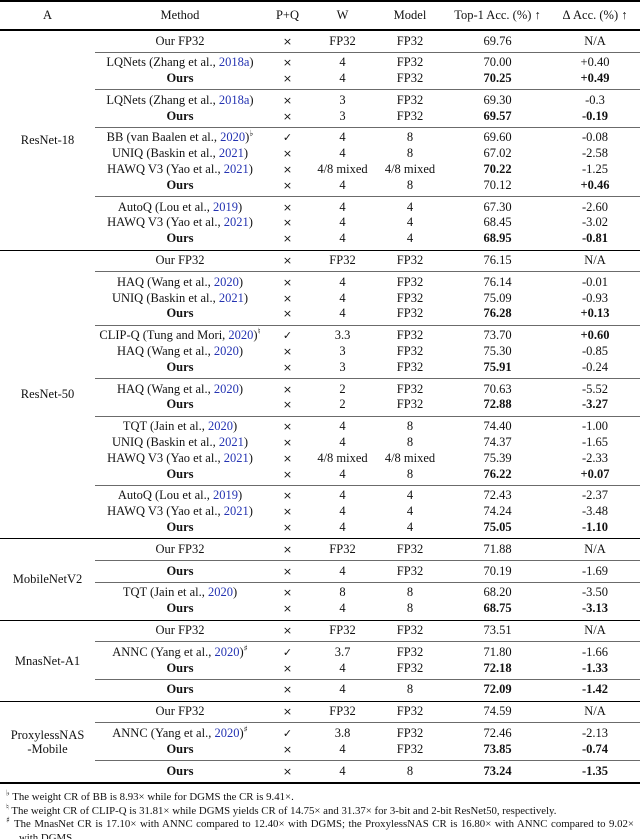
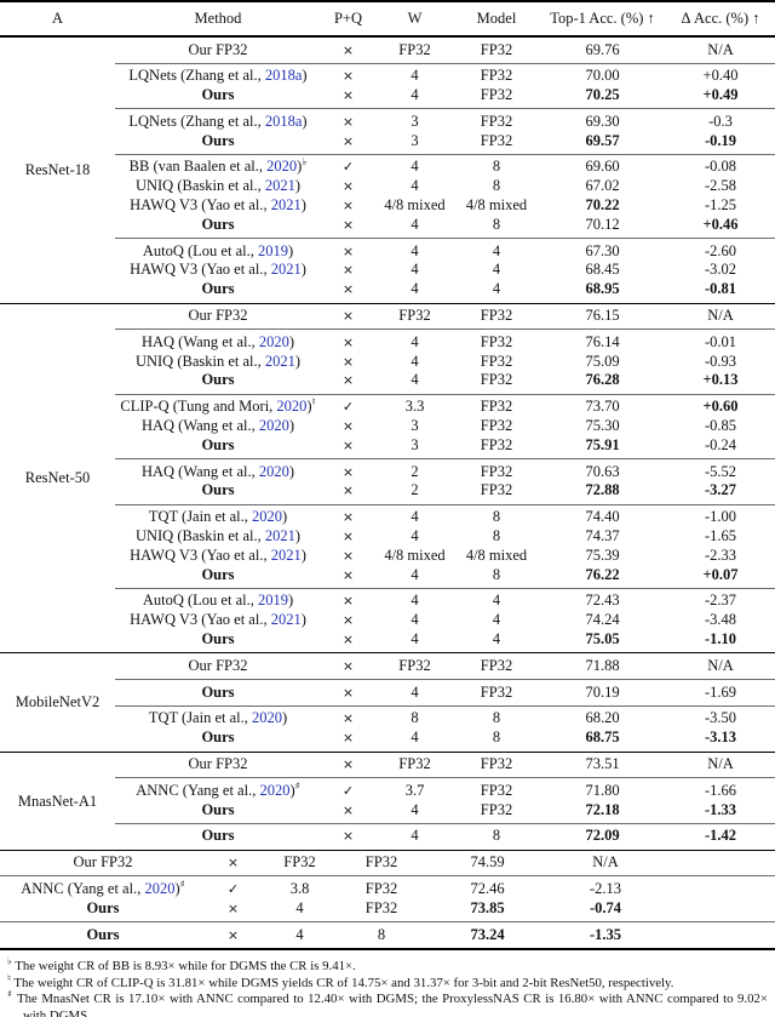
  A
  Method
  P+Q
  W
  Model
  Top-1 Acc. (%) ↑
  Δ Acc. (%) ↑
  ResNet-18
  Our FP32
  ×
  FP32
  FP32
  69.76
  N/A
  LQNets (Zhang et al., 2018a)
  ×
  4
  FP32
  70.00
  +0.40
  Ours
  ×
  4
  FP32
  70.25
  +0.49
  LQNets (Zhang et al., 2018a)
  ×
  3
  FP32
  69.30
  -0.3
  Ours
  ×
  3
  FP32
  69.57
  -0.19
  BB (van Baalen et al., 2020)♭
  ✓
  4
  8
  69.60
  -0.08
  UNIQ (Baskin et al., 2021)
  ×
  4
  8
  67.02
  -2.58
  HAWQ V3 (Yao et al., 2021)
  ×
  4/8 mixed
  4/8 mixed
  70.22
  -1.25
  Ours
  ×
  4
  8
  70.12
  +0.46
  AutoQ (Lou et al., 2019)
  ×
  4
  4
  67.30
  -2.60
  HAWQ V3 (Yao et al., 2021)
  ×
  4
  4
  68.45
  -3.02
  Ours
  ×
  4
  4
  68.95
  -0.81
  ResNet-50
  Our FP32
  ×
  FP32
  FP32
  76.15
  N/A
  HAQ (Wang et al., 2020)
  ×
  4
  FP32
  76.14
  -0.01
  UNIQ (Baskin et al., 2021)
  ×
  4
  FP32
  75.09
  -0.93
  Ours
  ×
  4
  FP32
  76.28
  +0.13
  CLIP-Q (Tung and Mori, 2020)♮
  ✓
  3.3
  FP32
  73.70
  +0.60
  HAQ (Wang et al., 2020)
  ×
  3
  FP32
  75.30
  -0.85
  Ours
  ×
  3
  FP32
  75.91
  -0.24
  HAQ (Wang et al., 2020)
  ×
  2
  FP32
  70.63
  -5.52
  Ours
  ×
  2
  FP32
  72.88
  -3.27
  TQT (Jain et al., 2020)
  ×
  4
  8
  74.40
  -1.00
  UNIQ (Baskin et al., 2021)
  ×
  4
  8
  74.37
  -1.65
  HAWQ V3 (Yao et al., 2021)
  ×
  4/8 mixed
  4/8 mixed
  75.39
  -2.33
  Ours
  ×
  4
  8
  76.22
  +0.07
  AutoQ (Lou et al., 2019)
  ×
  4
  4
  72.43
  -2.37
  HAWQ V3 (Yao et al., 2021)
  ×
  4
  4
  74.24
  -3.48
  Ours
  ×
  4
  4
  75.05
  -1.10
  MobileNetV2
  Our FP32
  ×
  FP32
  FP32
  71.88
  N/A
  Ours
  ×
  4
  FP32
  70.19
  -1.69
  TQT (Jain et al., 2020)
  ×
  8
  8
  68.20
  -3.50
  Ours
  ×
  4
  8
  68.75
  -3.13
  MnasNet-A1
  Our FP32
  ×
  FP32
  FP32
  73.51
  N/A
  ANNC (Yang et al., 2020)♯
  ✓
  3.7
  FP32
  71.80
  -1.66
  Ours
  ×
  4
  FP32
  72.18
  -1.33
  Ours
  ×
  4
  8
  72.09
  -1.42
- ProxylessNAS
- -Mobile
  Our FP32
  ×
  FP32
  FP32
  74.59
  N/A
  ANNC (Yang et al., 2020)♯
  ✓
  3.8
  FP32
  72.46
  -2.13
  Ours
  ×
  4
  FP32
  73.85
  -0.74
  Ours
  ×
  4
  8
  73.24
  -1.35
  ♭ The weight CR of BB is 8.93× while for DGMS the CR is 9.41×.
  ♮ The weight CR of CLIP-Q is 31.81× while DGMS yields CR of 14.75× and 31.37× for 3-bit and 2-bit ResNet50, respectively.
  ♯ The MnasNet CR is 17.10× with ANNC compared to 12.40× with DGMS; the ProxylessNAS CR is 16.80× with ANNC compared to 9.02× with DGMS.
